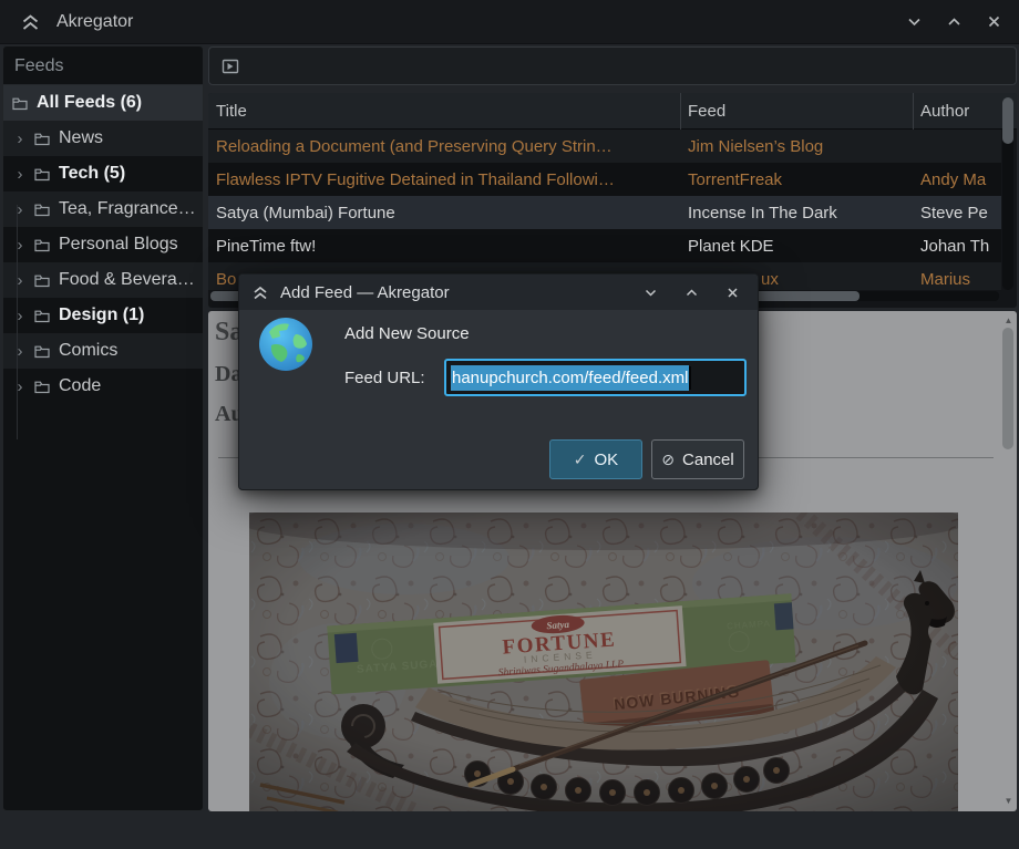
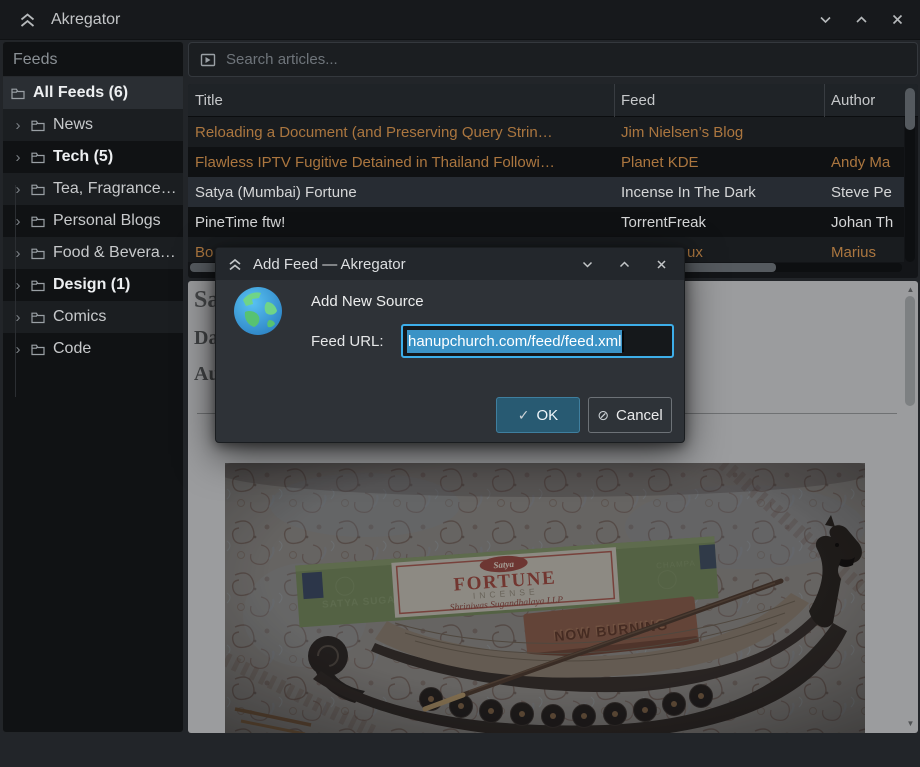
  Akregator
  Feeds
  All Feeds (6)
  ›
  News
  ›
  Tech (5)
  ›
  Tea, Fragrance…
  ›
  Personal Blogs
  ›
  Food & Bevera…
  ›
  Design (1)
  ›
  Comics
  ›
  Code
+ Search articles...
  Title
  Feed
  Author
  Reloading a Document (and Preserving Query Strin…
  Jim Nielsen’s Blog
  Flawless IPTV Fugitive Detained in Thailand Followi…
- TorrentFreak
+ Planet KDE
  Andy Ma
  Satya (Mumbai) Fortune
  Incense In The Dark
  Steve Pe
  PineTime ftw!
- Planet KDE
+ TorrentFreak
  Johan Th
  Bo
  ux
  Marius
  ▲
  ▼
  Add Feed — Akregator
  Add New Source
  Feed URL:
  hanupchurch.com/feed/feed.xml
  ✓
  OK
  ⊘
  Cancel
